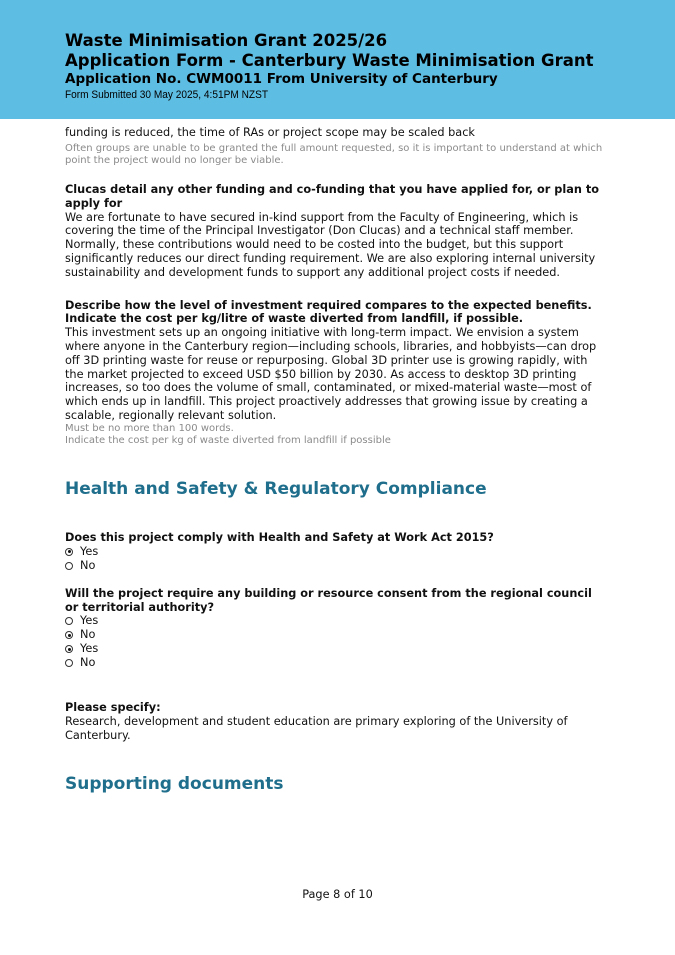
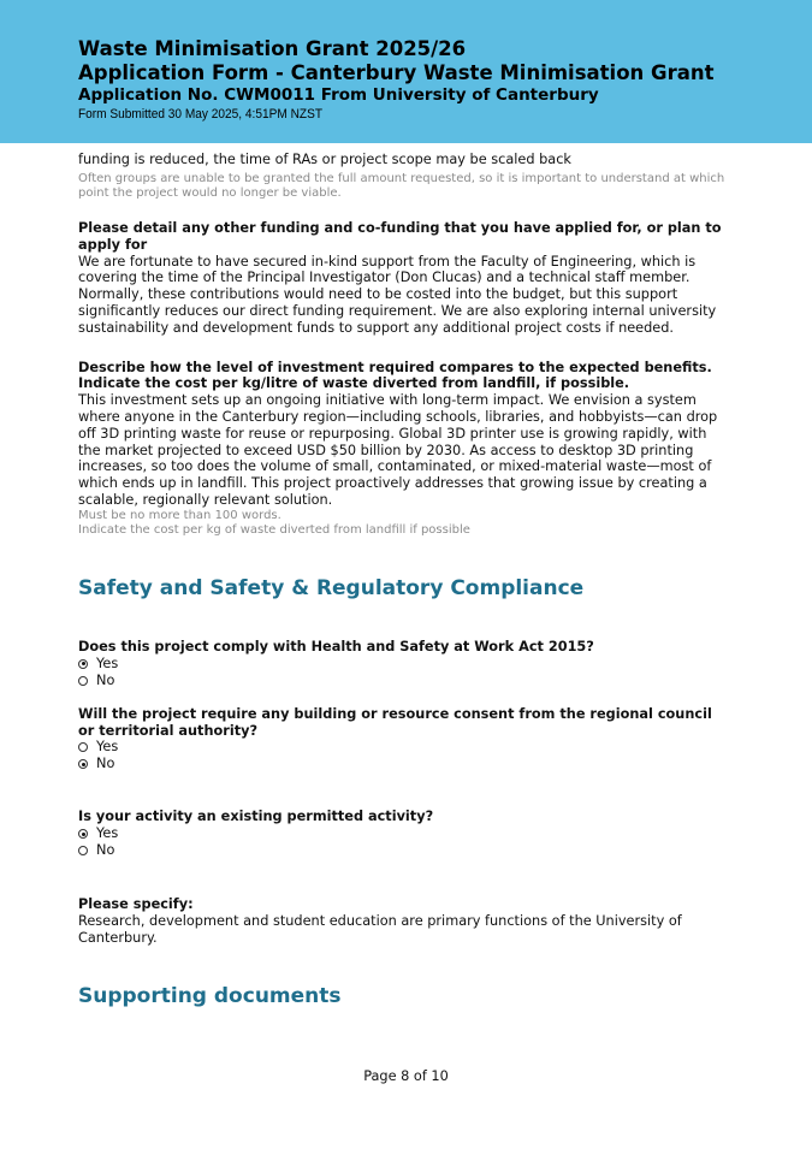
  Waste Minimisation Grant 2025/26
  Application Form - Canterbury Waste Minimisation Grant
  Application No. CWM0011 From University of Canterbury
  Form Submitted 30 May 2025, 4:51PM NZST
  funding is reduced, the time of RAs or project scope may be scaled back
  Often groups are unable to be granted the full amount requested, so it is important to understand at which point the project would no longer be viable.
- Clucas detail any other funding and co-funding that you have applied for, or plan to apply for
+ Please detail any other funding and co-funding that you have applied for, or plan to apply for
  We are fortunate to have secured in-kind support from the Faculty of Engineering, which is covering the time of the Principal Investigator (Don Clucas) and a technical staff member. Normally, these contributions would need to be costed into the budget, but this support significantly reduces our direct funding requirement. We are also exploring internal university sustainability and development funds to support any additional project costs if needed.
  Describe how the level of investment required compares to the expected benefits. Indicate the cost per kg/litre of waste diverted from landfill, if possible.
  This investment sets up an ongoing initiative with long-term impact. We envision a system where anyone in the Canterbury region—including schools, libraries, and hobbyists—can drop off 3D printing waste for reuse or repurposing. Global 3D printer use is growing rapidly, with the market projected to exceed USD $50 billion by 2030. As access to desktop 3D printing increases, so too does the volume of small, contaminated, or mixed-material waste—most of which ends up in landfill. This project proactively addresses that growing issue by creating a scalable, regionally relevant solution.
  Must be no more than 100 words.
  Indicate the cost per kg of waste diverted from landfill if possible
- Health and Safety & Regulatory Compliance
+ Safety and Safety & Regulatory Compliance
  Does this project comply with Health and Safety at Work Act 2015?
  Yes
  No
  Will the project require any building or resource consent from the regional council or territorial authority?
  Yes
  No
+ Is your activity an existing permitted activity?
  Yes
  No
  Please specify:
- Research, development and student education are primary exploring of the University of Canterbury.
+ Research, development and student education are primary functions of the University of Canterbury.
  Supporting documents
  Page 8 of 10
